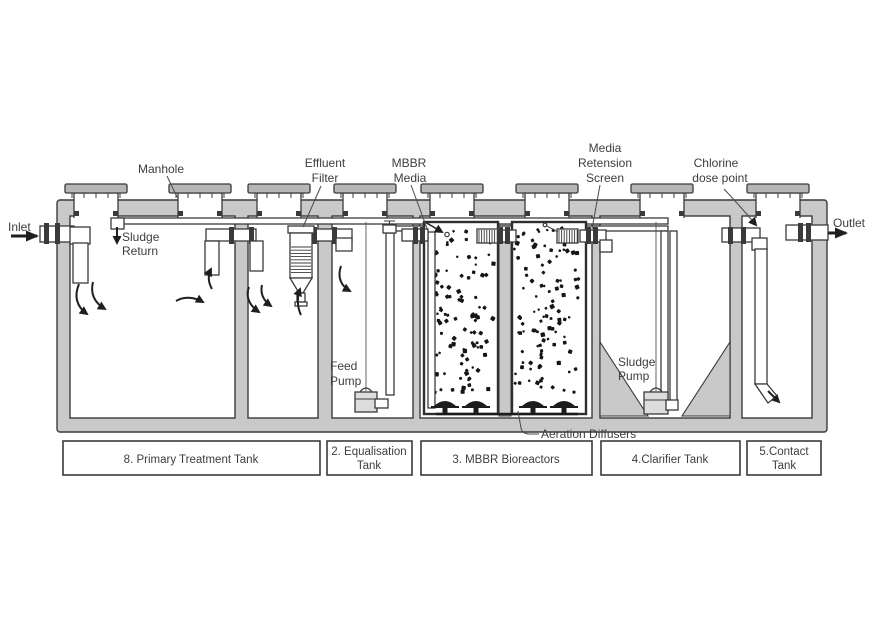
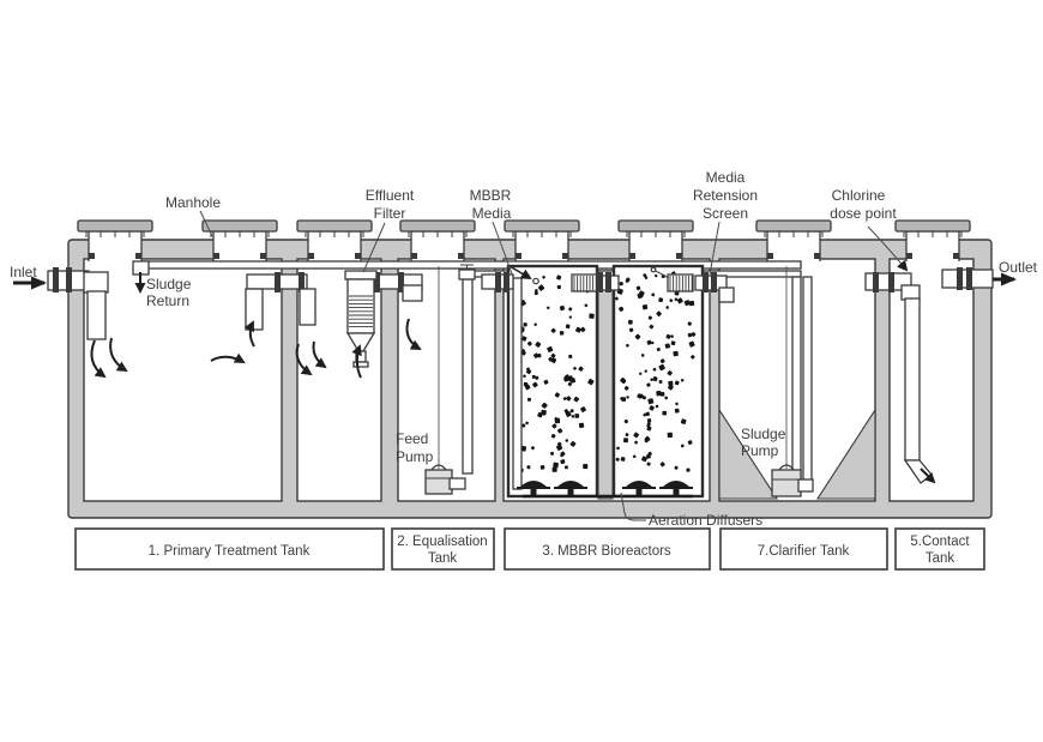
  Inlet
  Manhole
  Sludge
  Return
  Effluent
  Filter
  MBBR
  Media
  Feed
  Pump
  Media
  Retension
  Screen
  Chlorine
  dose point
  Sludge
  Pump
  Aeration Diffusers
  Outlet
- 8. Primary Treatment Tank
+ 1. Primary Treatment Tank
  2. Equalisation
  Tank
  3. MBBR Bioreactors
- 4.Clarifier Tank
+ 7.Clarifier Tank
  5.Contact
  Tank
